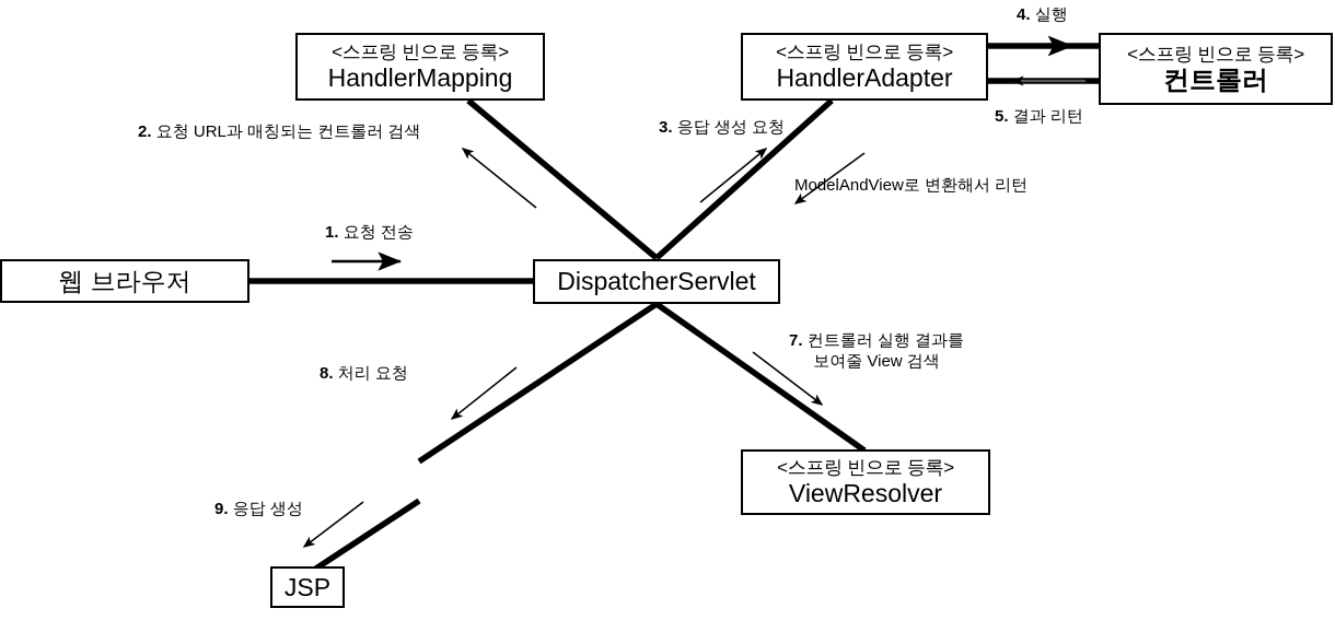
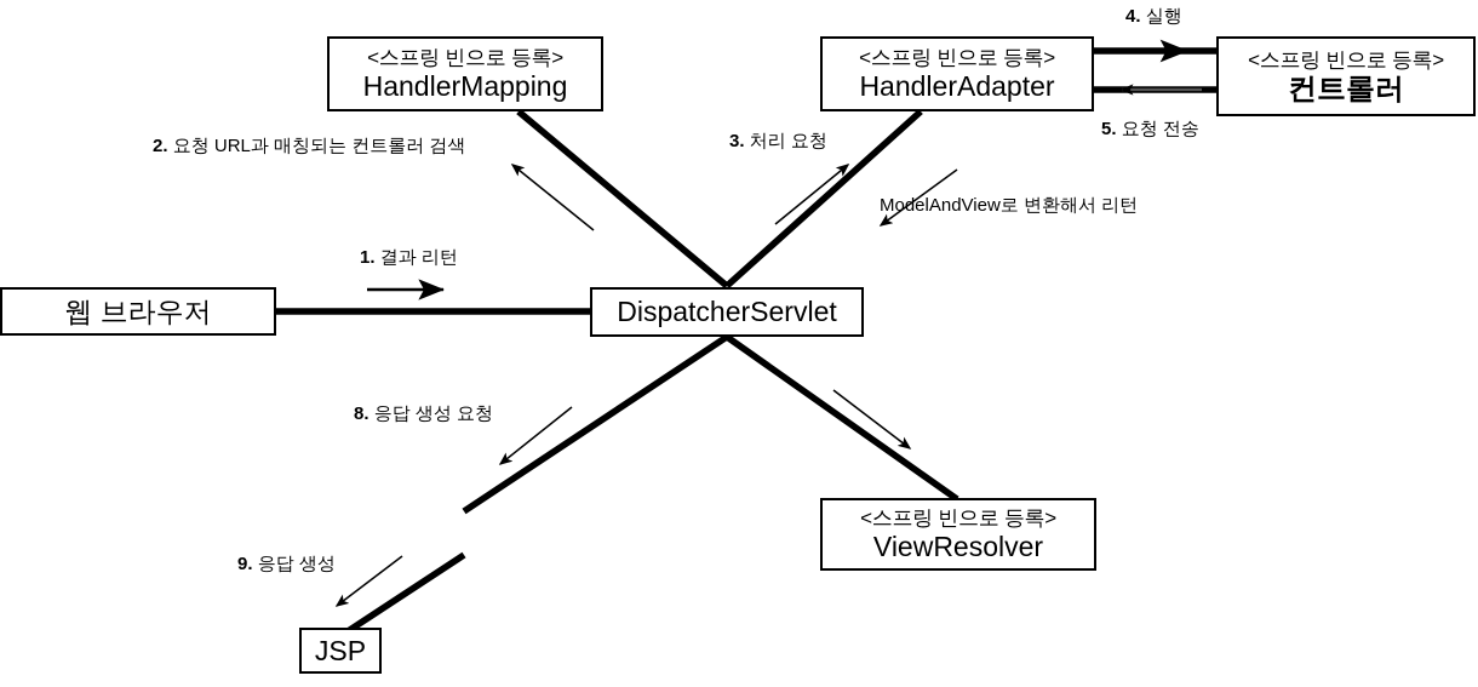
  <스프링 빈으로 등록>
  HandlerMapping
  <스프링 빈으로 등록>
  HandlerAdapter
  <스프링 빈으로 등록>
  컨트롤러
  웹 브라우저
  DispatcherServlet
  <스프링 빈으로 등록>
  ViewResolver
  JSP
- 1. 요청 전송
+ 1. 결과 리턴
  2. 요청 URL과 매칭되는 컨트롤러 검색
- 3. 응답 생성 요청
+ 3. 처리 요청
  4. 실행
- 5. 결과 리턴
+ 5. 요청 전송
  ModelAndView로 변환해서 리턴
- 7. 컨트롤러 실행 결과를
- 보여줄 View 검색
- 8. 처리 요청
+ 8. 응답 생성 요청
  9. 응답 생성
